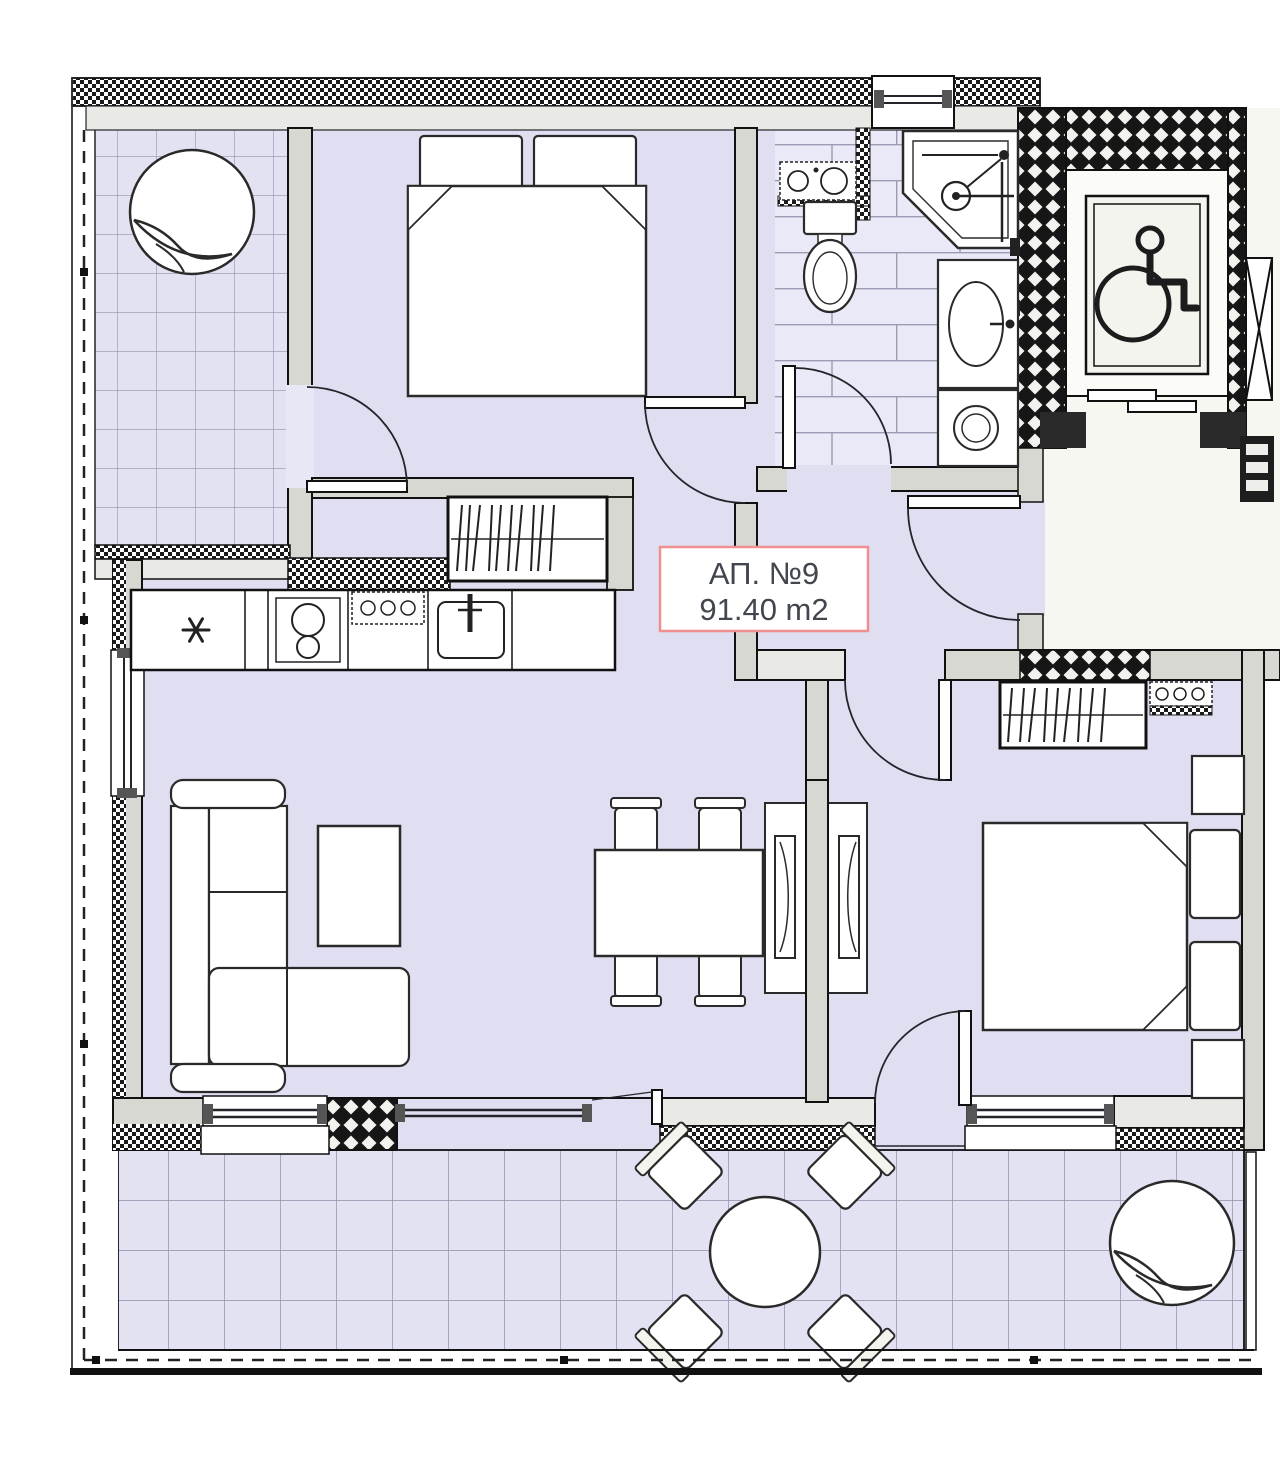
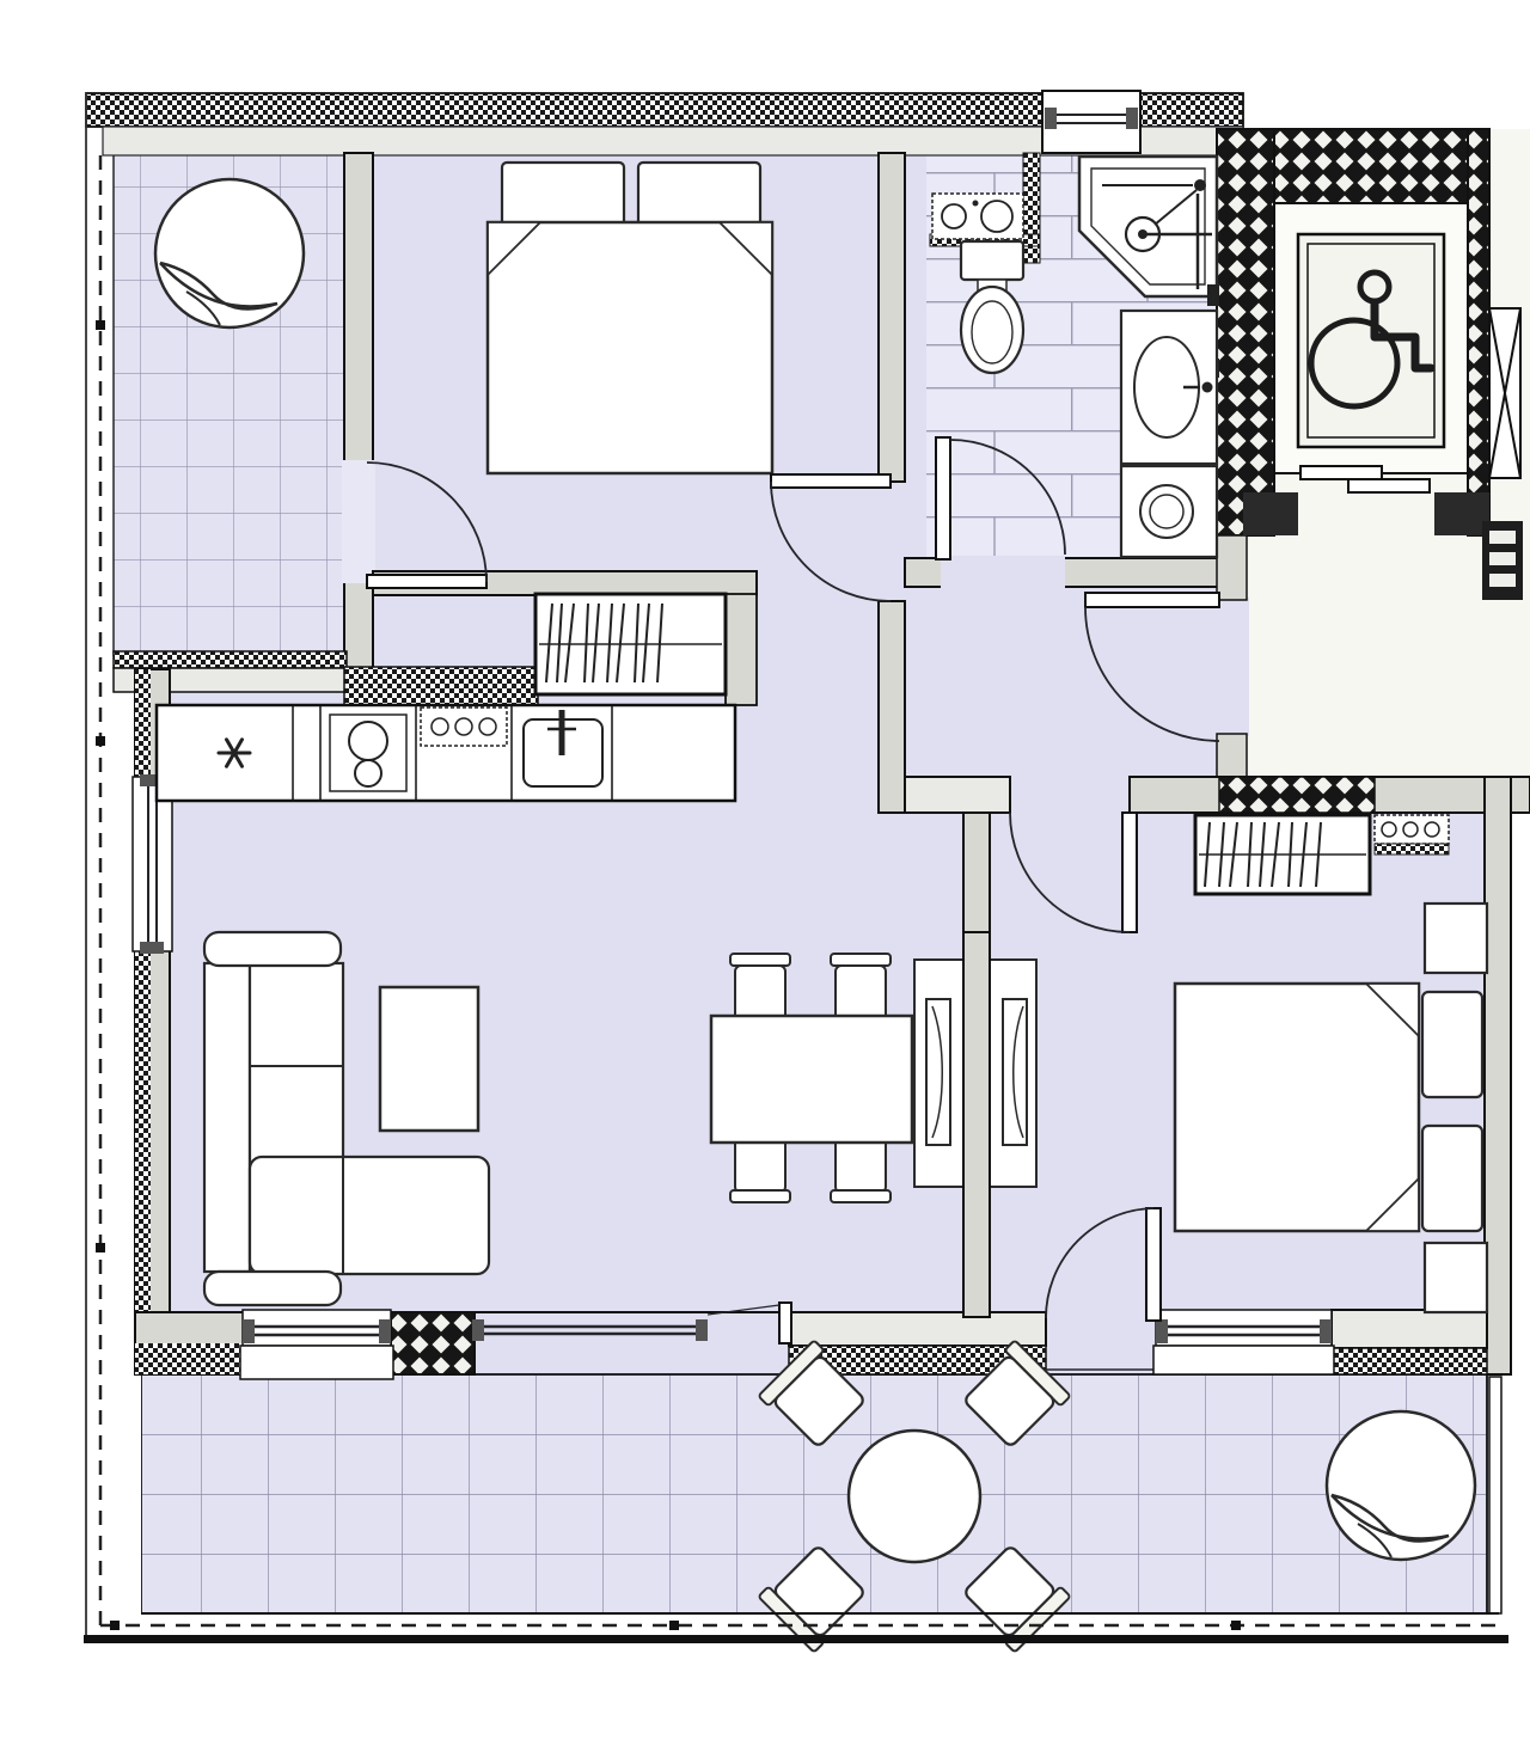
- АП. №9
- 91.40 m2
